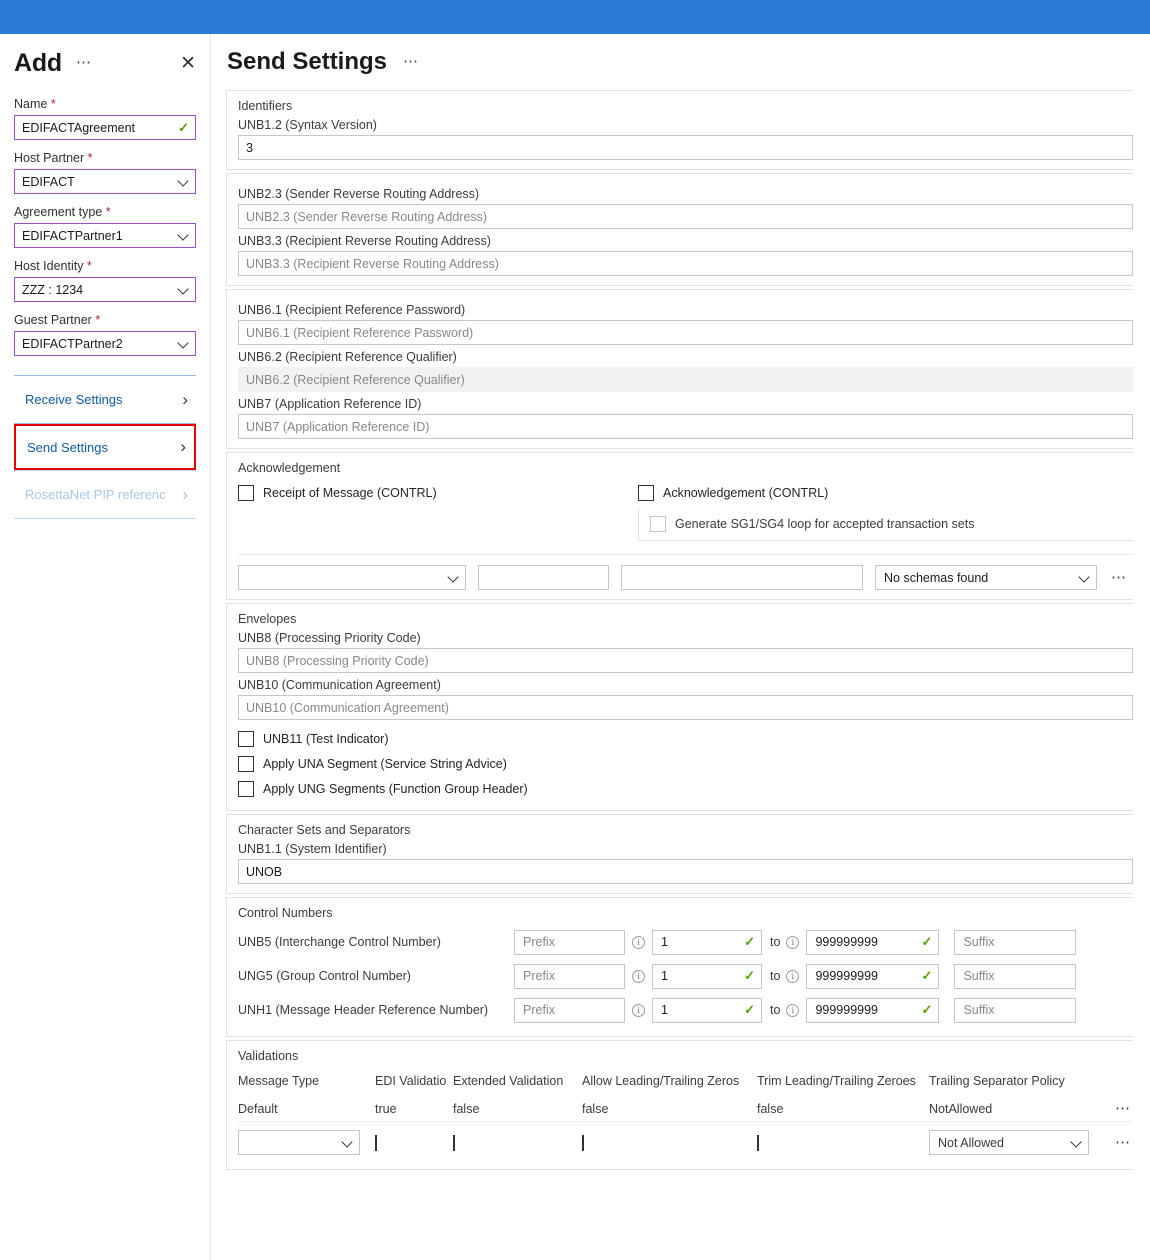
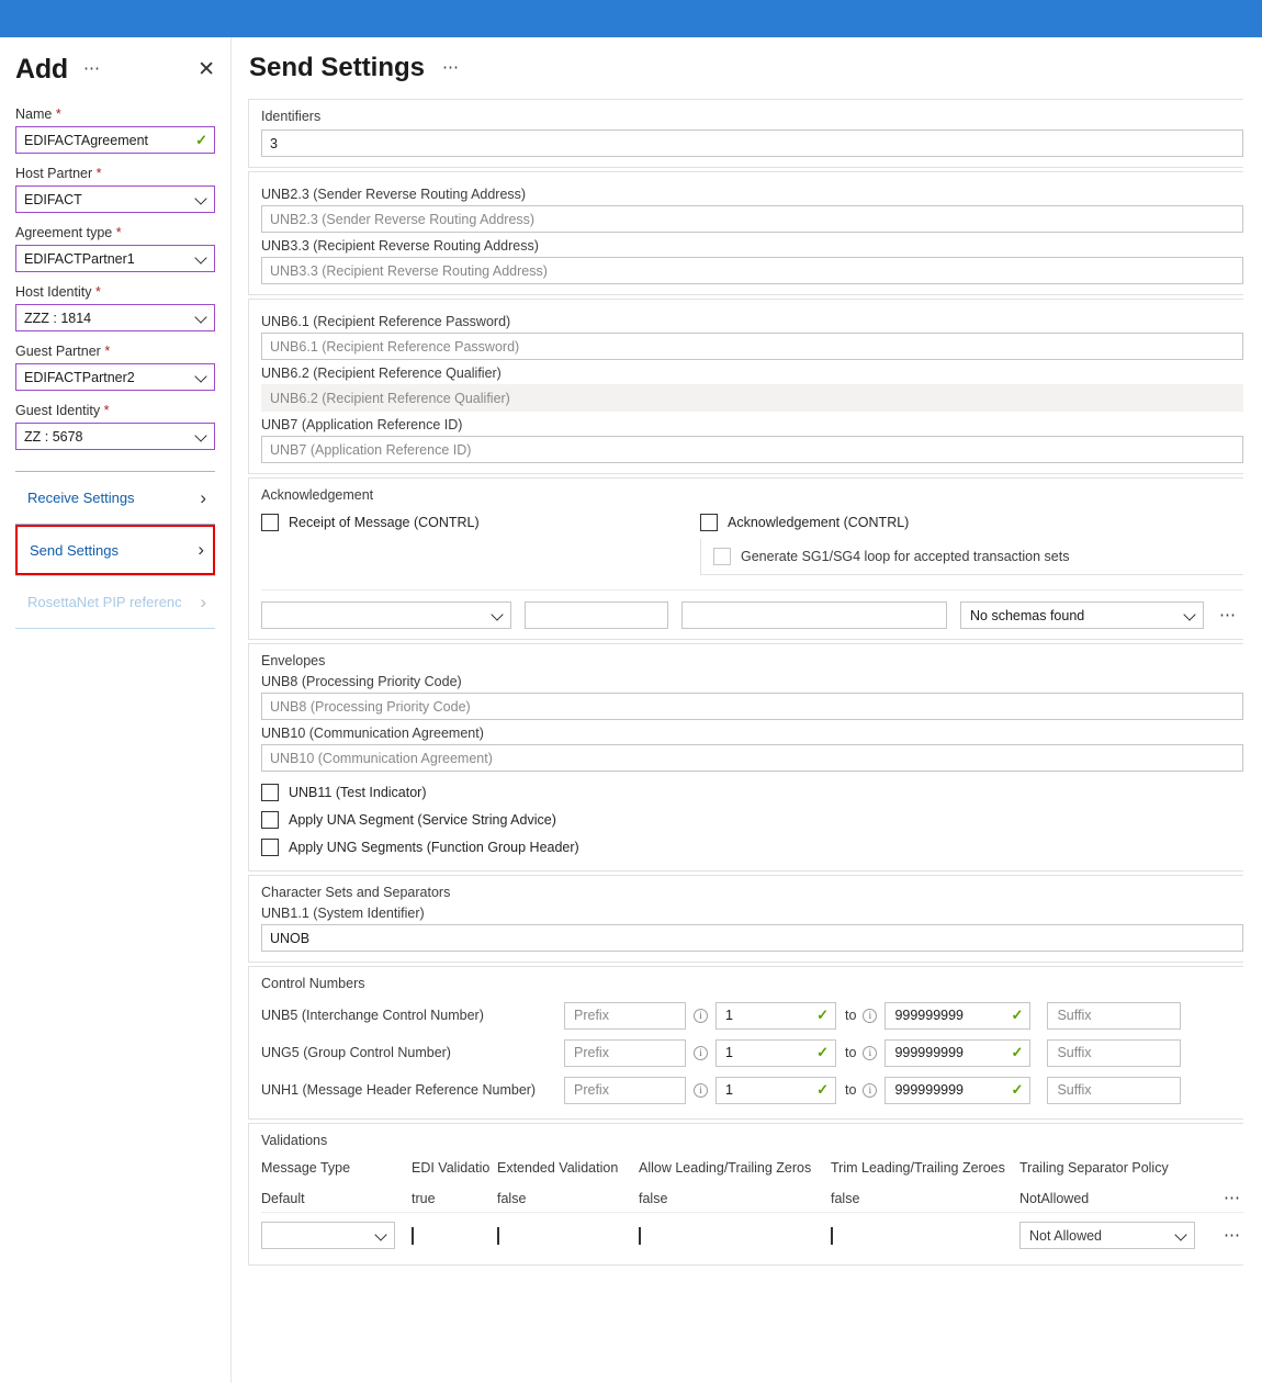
  Add
  ⋯
  ✕
  Name *
  EDIFACTAgreement
  ✓
  Host Partner *
  EDIFACT
  Agreement type *
  EDIFACTPartner1
  Host Identity *
- ZZZ : 1234
+ ZZZ : 1814
  Guest Partner *
  EDIFACTPartner2
+ Guest Identity *
+ ZZ : 5678
  Receive Settings
  ›
  Send Settings
  ›
  RosettaNet PIP referenc
  ›
  Send Settings
  ⋯
  Identifiers
- UNB1.2 (Syntax Version)
  3
  UNB2.3 (Sender Reverse Routing Address)
  UNB2.3 (Sender Reverse Routing Address)
  UNB3.3 (Recipient Reverse Routing Address)
  UNB3.3 (Recipient Reverse Routing Address)
  UNB6.1 (Recipient Reference Password)
  UNB6.1 (Recipient Reference Password)
  UNB6.2 (Recipient Reference Qualifier)
  UNB6.2 (Recipient Reference Qualifier)
  UNB7 (Application Reference ID)
  UNB7 (Application Reference ID)
  Acknowledgement
  Receipt of Message (CONTRL)
  Acknowledgement (CONTRL)
  Generate SG1/SG4 loop for accepted transaction sets
  No schemas found
  ⋯
  Envelopes
  UNB8 (Processing Priority Code)
  UNB8 (Processing Priority Code)
  UNB10 (Communication Agreement)
  UNB10 (Communication Agreement)
  UNB11 (Test Indicator)
  Apply UNA Segment (Service String Advice)
  Apply UNG Segments (Function Group Header)
  Character Sets and Separators
  UNB1.1 (System Identifier)
  UNOB
  Control Numbers
  UNB5 (Interchange Control Number)
  Prefix
  i
  1
  ✓
  to
  i
  999999999
  ✓
  Suffix
  UNG5 (Group Control Number)
  Prefix
  i
  1
  ✓
  to
  i
  999999999
  ✓
  Suffix
  UNH1 (Message Header Reference Number)
  Prefix
  i
  1
  ✓
  to
  i
  999999999
  ✓
  Suffix
  Validations
  Message Type	EDI Validatio	Extended Validation	Allow Leading/Trailing Zeros	Trim Leading/Trailing Zeroes	Trailing Separator Policy
  Default	true	false	false	false	NotAllowed	⋯
  					Not Allowed	⋯
